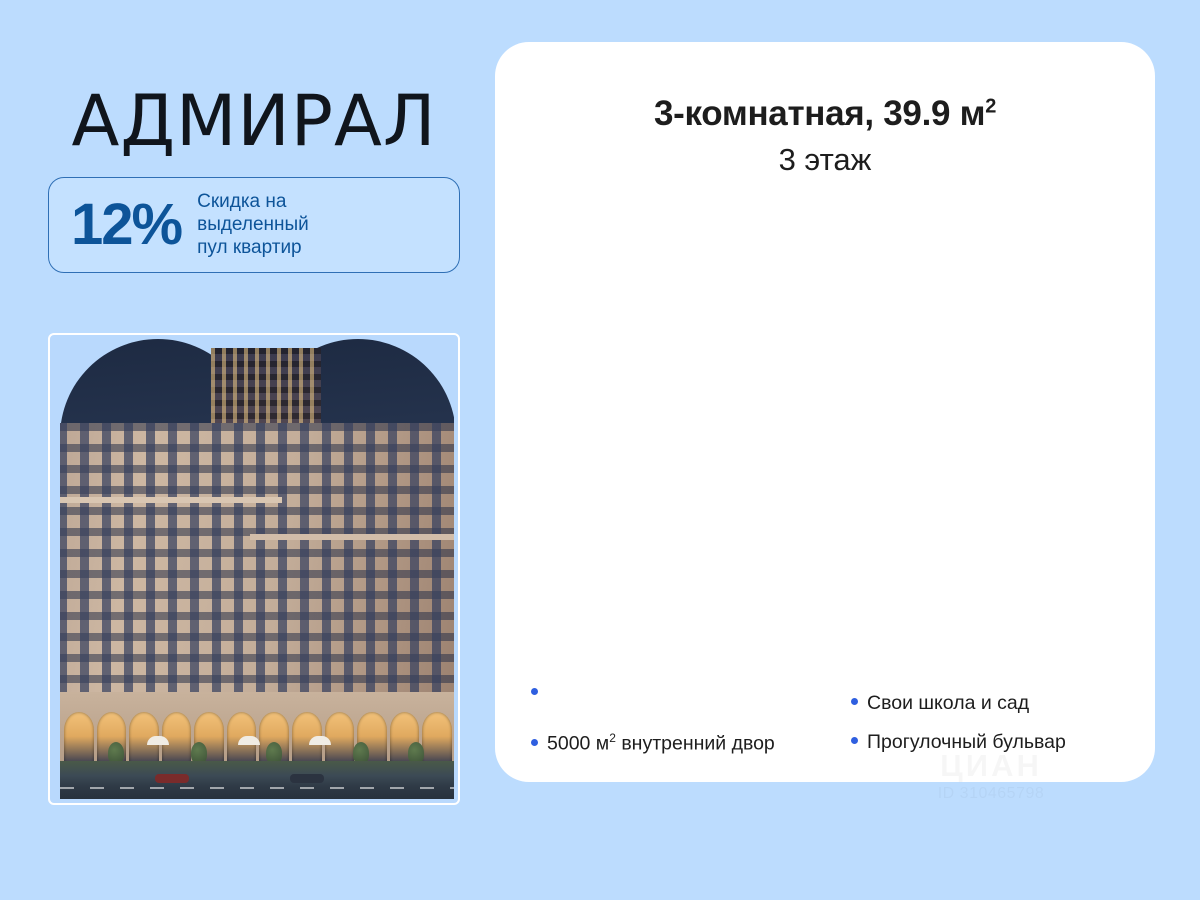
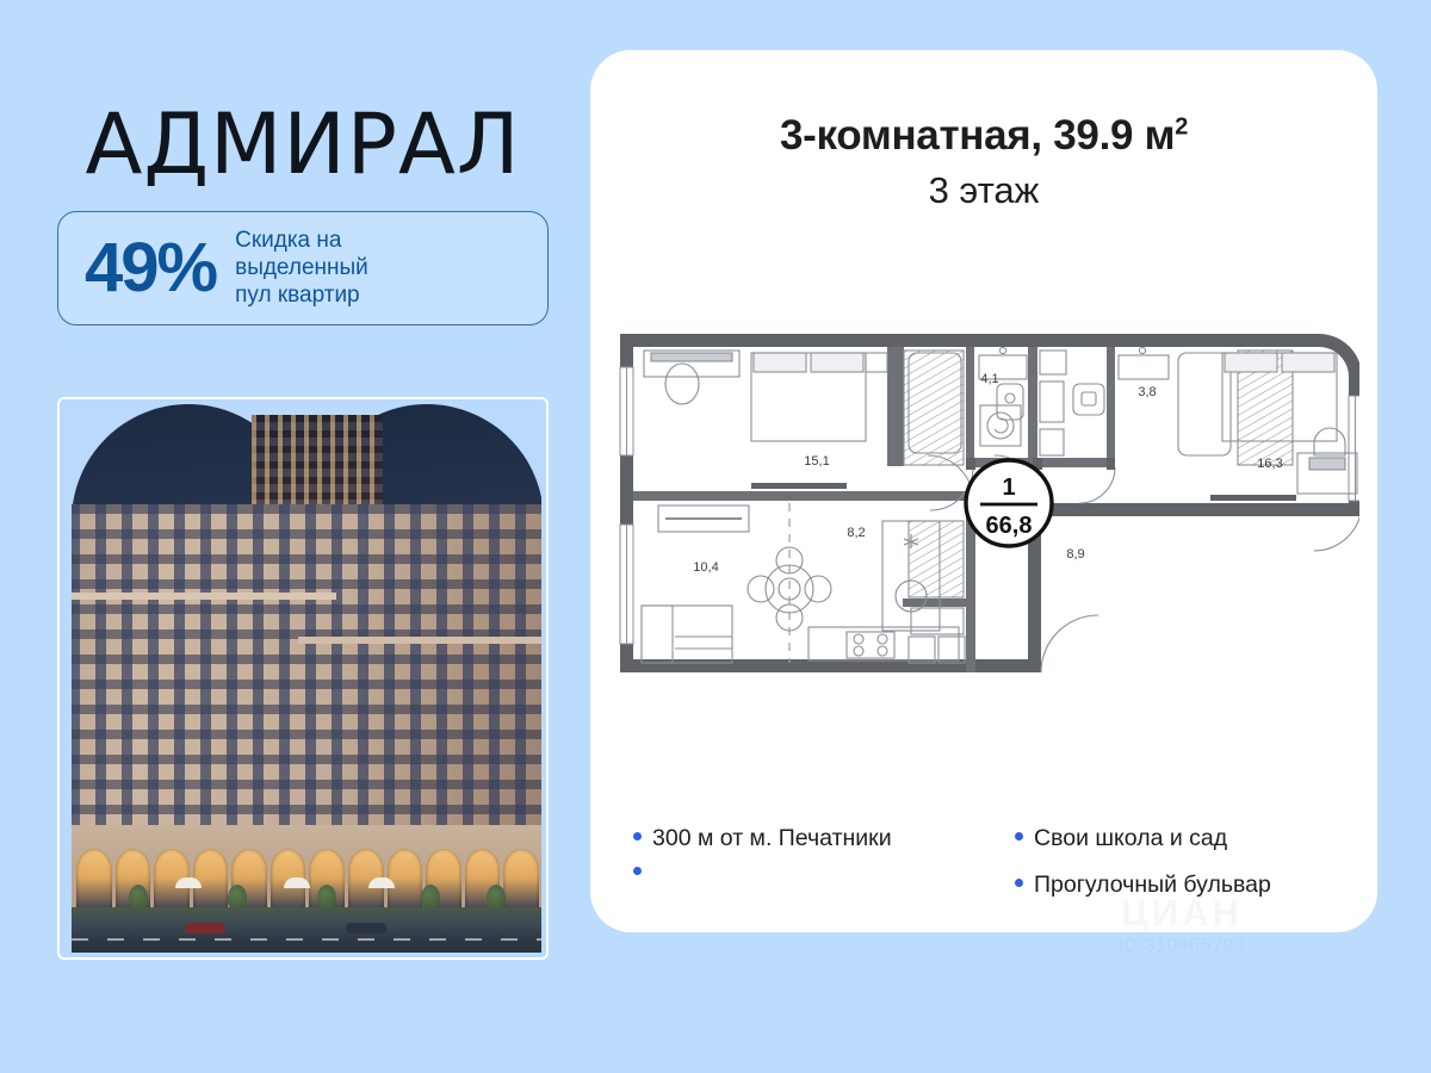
  АДМИРАЛ
- 12%
+ 49%
  Скидка на
  выделенный
  пул квартир
  3-комнатная, 39.9 м2
  3 этаж
+ 15,1
+ 4,1
+ 3,8
+ 16,3
+ 10,4
+ 8,2
+ 8,9
+ 1
+ 66,8
+ 300 м от м. Печатники
  Свои школа и сад
- 5000 м2 внутренний двор
  Прогулочный бульвар
  ЦИАН
